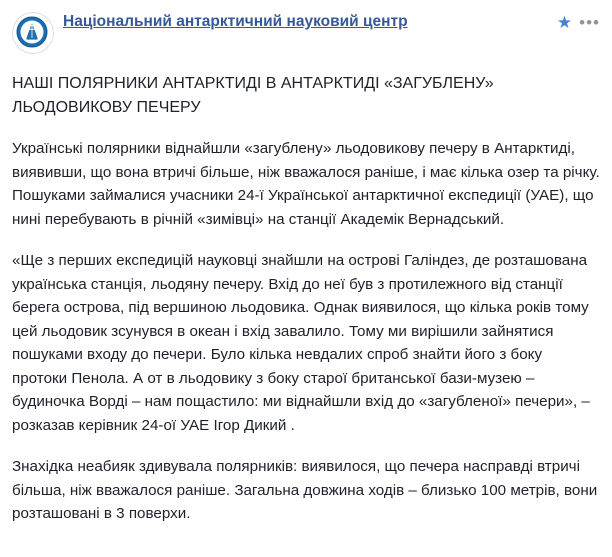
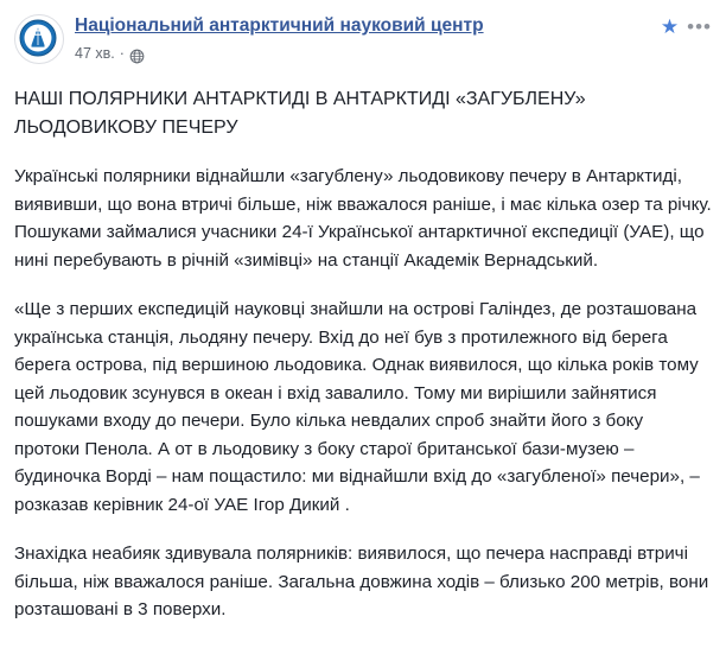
  Національний антарктичний науковий центр
+ 47 хв.
+ ·
  ★
  •••
  НАШІ ПОЛЯРНИКИ АНТАРКТИДІ В АНТАРКТИДІ «ЗАГУБЛЕНУ» ЛЬОДОВИКОВУ ПЕЧЕРУ
  Українські полярники віднайшли «загублену» льодовикову печеру в Антарктиді, виявивши, що вона втричі більше, ніж вважалося раніше, і має кілька озер та річку. Пошуками займалися учасники 24-ї Української антарктичної експедиції (УАЕ), що нині перебувають в річній «зимівці» на станції Академік Вернадський.
- «Ще з перших експедицій науковці знайшли на острові Галіндез, де розташована українська станція, льодяну печеру. Вхід до неї був з протилежного від станції берега острова, під вершиною льодовика. Однак виявилося, що кілька років тому цей льодовик зсунувся в океан і вхід завалило. Тому ми вирішили зайнятися пошуками входу до печери. Було кілька невдалих спроб знайти його з боку протоки Пенола. А от в льодовику з боку старої британської бази-музею – будиночка Ворді – нам пощастило: ми віднайшли вхід до «загубленої» печери», – розказав керівник 24-ої УАЕ Ігор Дикий .
+ «Ще з перших експедицій науковці знайшли на острові Галіндез, де розташована українська станція, льодяну печеру. Вхід до неї був з протилежного від берега берега острова, під вершиною льодовика. Однак виявилося, що кілька років тому цей льодовик зсунувся в океан і вхід завалило. Тому ми вирішили зайнятися пошуками входу до печери. Було кілька невдалих спроб знайти його з боку протоки Пенола. А от в льодовику з боку старої британської бази-музею – будиночка Ворді – нам пощастило: ми віднайшли вхід до «загубленої» печери», – розказав керівник 24-ої УАЕ Ігор Дикий .
- Знахідка неабияк здивувала полярників: виявилося, що печера насправді втричі більша, ніж вважалося раніше. Загальна довжина ходів – близько 100 метрів, вони розташовані в 3 поверхи.
+ Знахідка неабияк здивувала полярників: виявилося, що печера насправді втричі більша, ніж вважалося раніше. Загальна довжина ходів – близько 200 метрів, вони розташовані в 3 поверхи.
